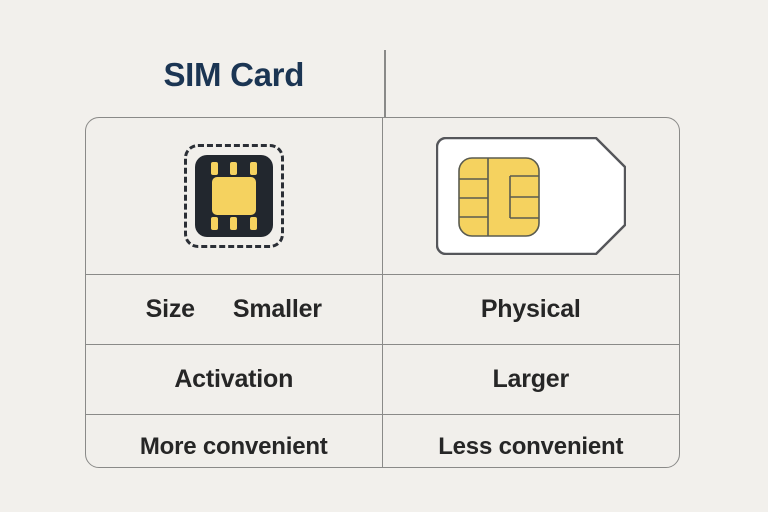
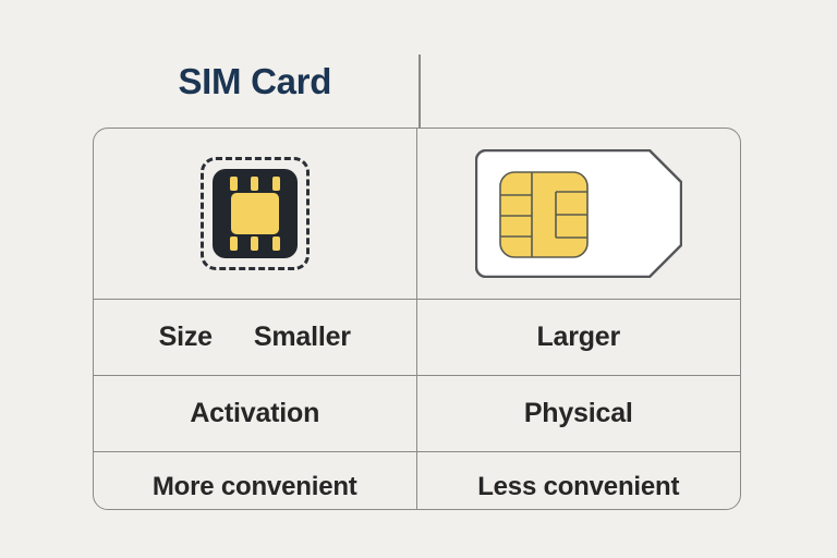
  SIM Card
  Size
  Smaller
- Physical
+ Larger
  Activation
- Larger
+ Physical
  More convenient
  Less convenient
